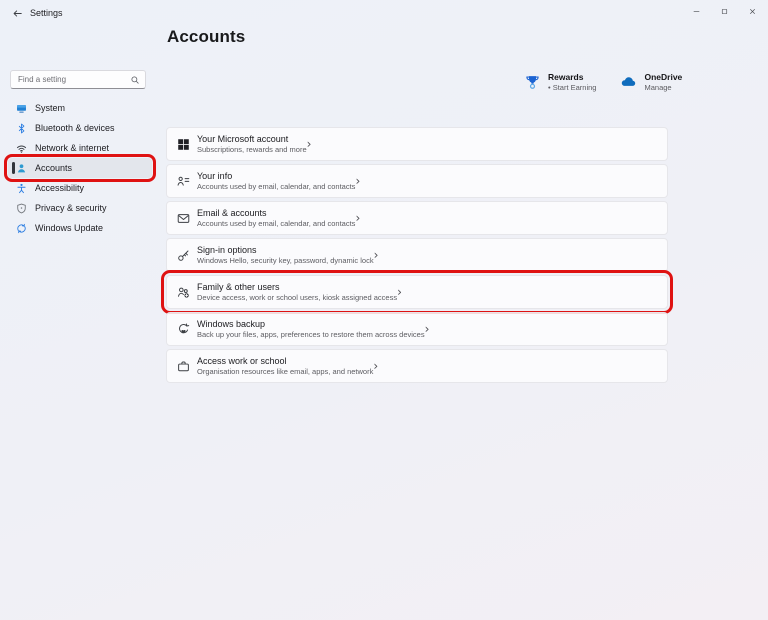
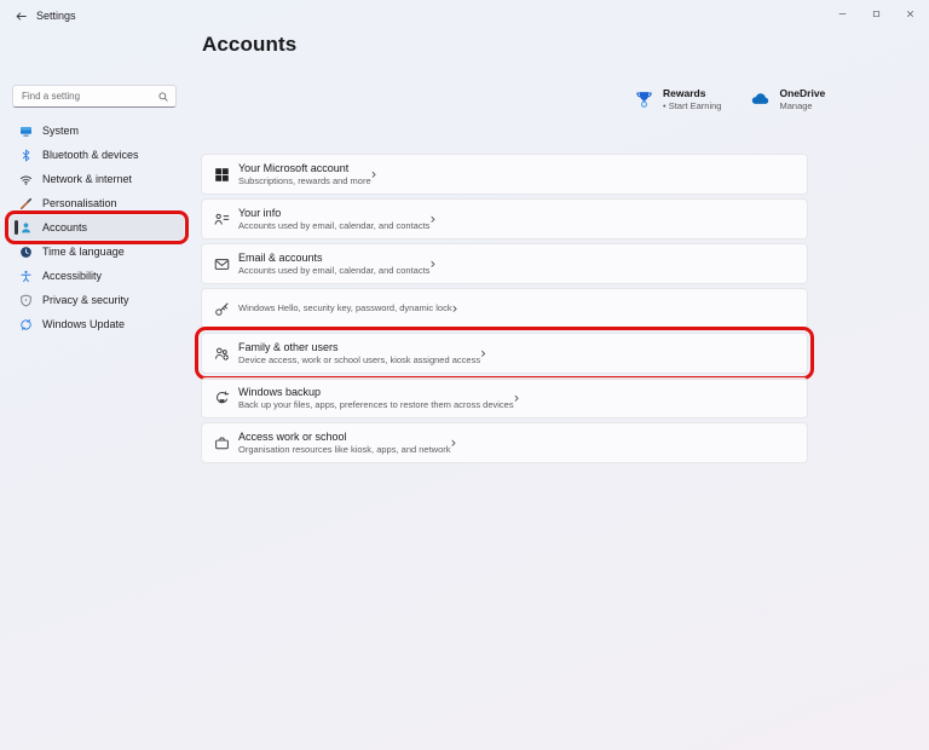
  Settings
  Accounts
  Find a setting
  System
  Bluetooth & devices
  Network & internet
+ Personalisation
  Accounts
+ Time & language
  Accessibility
  Privacy & security
  Windows Update
  Rewards
  • Start Earning
  OneDrive
  Manage
  Your Microsoft account
  Subscriptions, rewards and more
  ›
  Your info
  Accounts used by email, calendar, and contacts
  ›
  Email & accounts
  Accounts used by email, calendar, and contacts
  ›
- Sign-in options
  Windows Hello, security key, password, dynamic lock
  ›
  Family & other users
  Device access, work or school users, kiosk assigned access
  ›
  Windows backup
  Back up your files, apps, preferences to restore them across devices
  ›
  Access work or school
- Organisation resources like email, apps, and network
+ Organisation resources like kiosk, apps, and network
  ›
